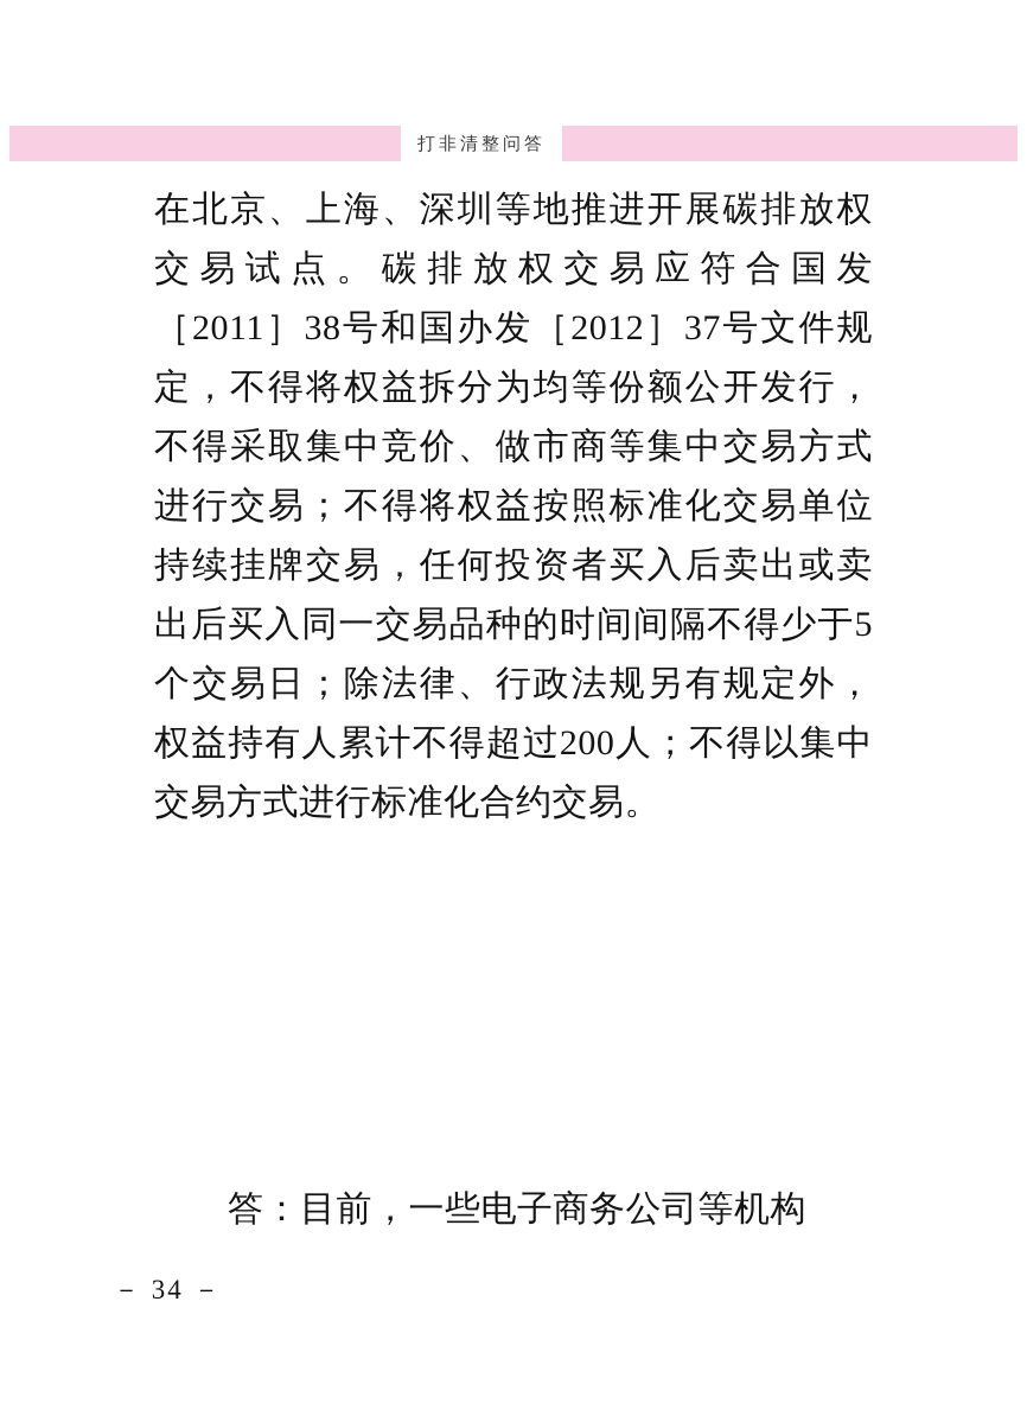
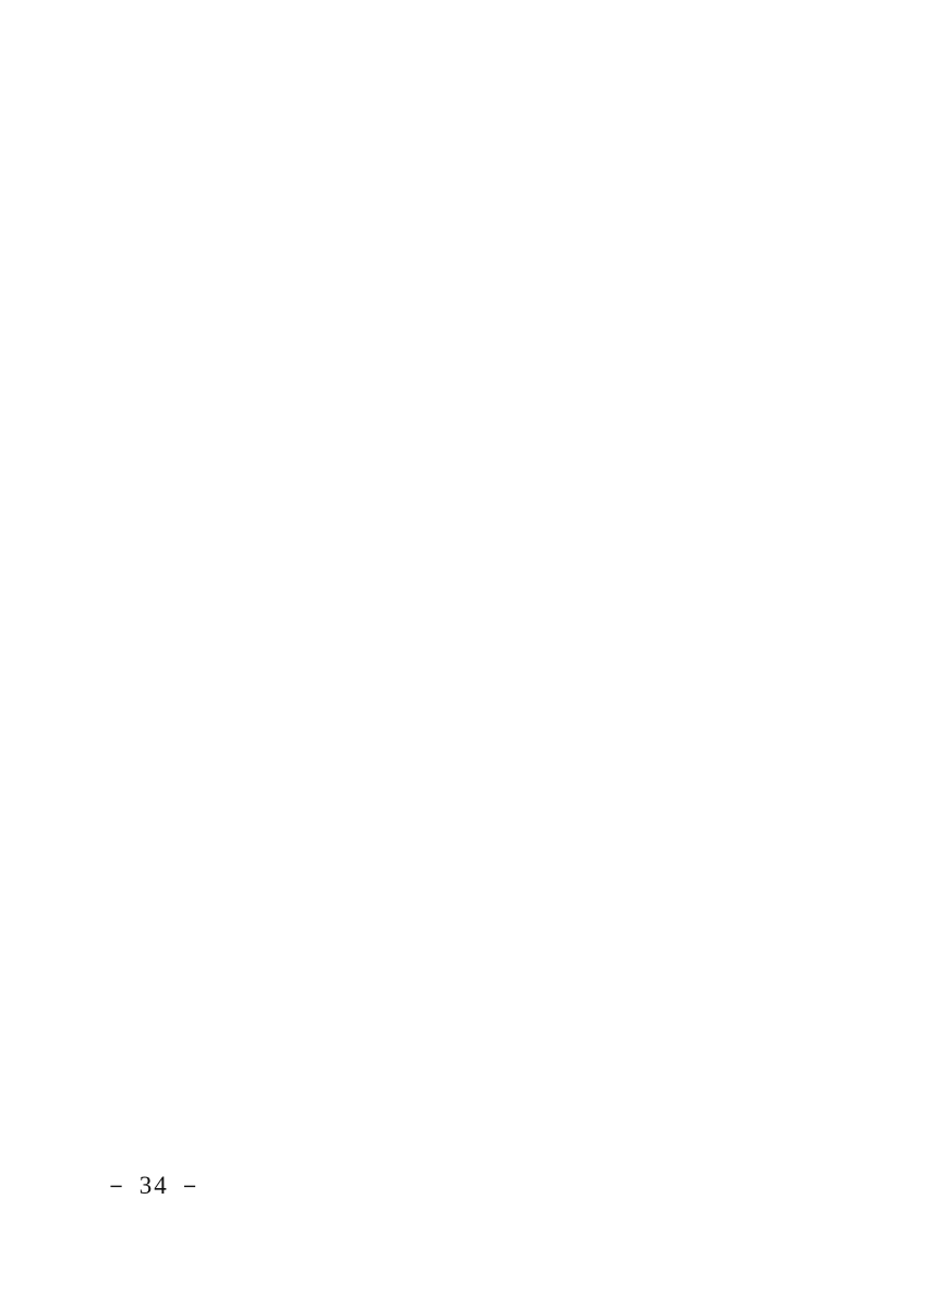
- 打非清整问答
- 在北京、上海、深圳等地推进开展碳排放权交易试点。碳排放权交易应符合国发［2011］38号和国办发［2012］37号文件规定，不得将权益拆分为均等份额公开发行，不得采取集中竞价、做市商等集中交易方式进行交易；不得将权益按照标准化交易单位持续挂牌交易，任何投资者买入后卖出或卖出后买入同一交易品种的时间间隔不得少于5个交易日；除法律、行政法规另有规定外，权益持有人累计不得超过200人；不得以集中交易方式进行标准化合约交易。
- 答：目前，一些电子商务公司等机构
  － 34 －
